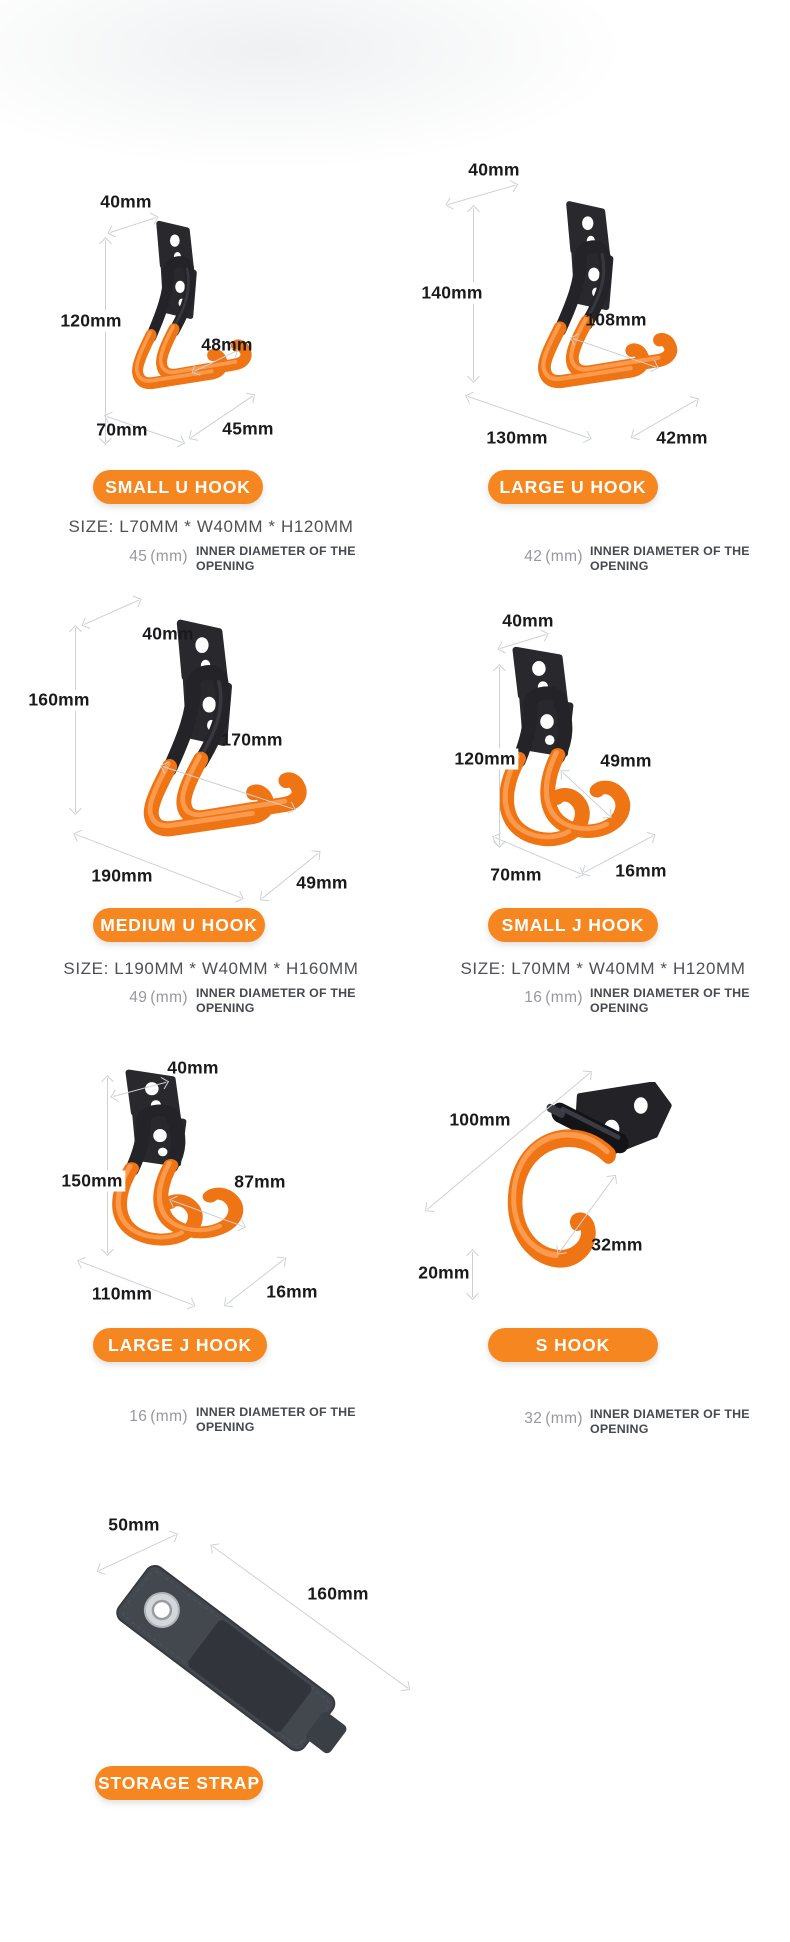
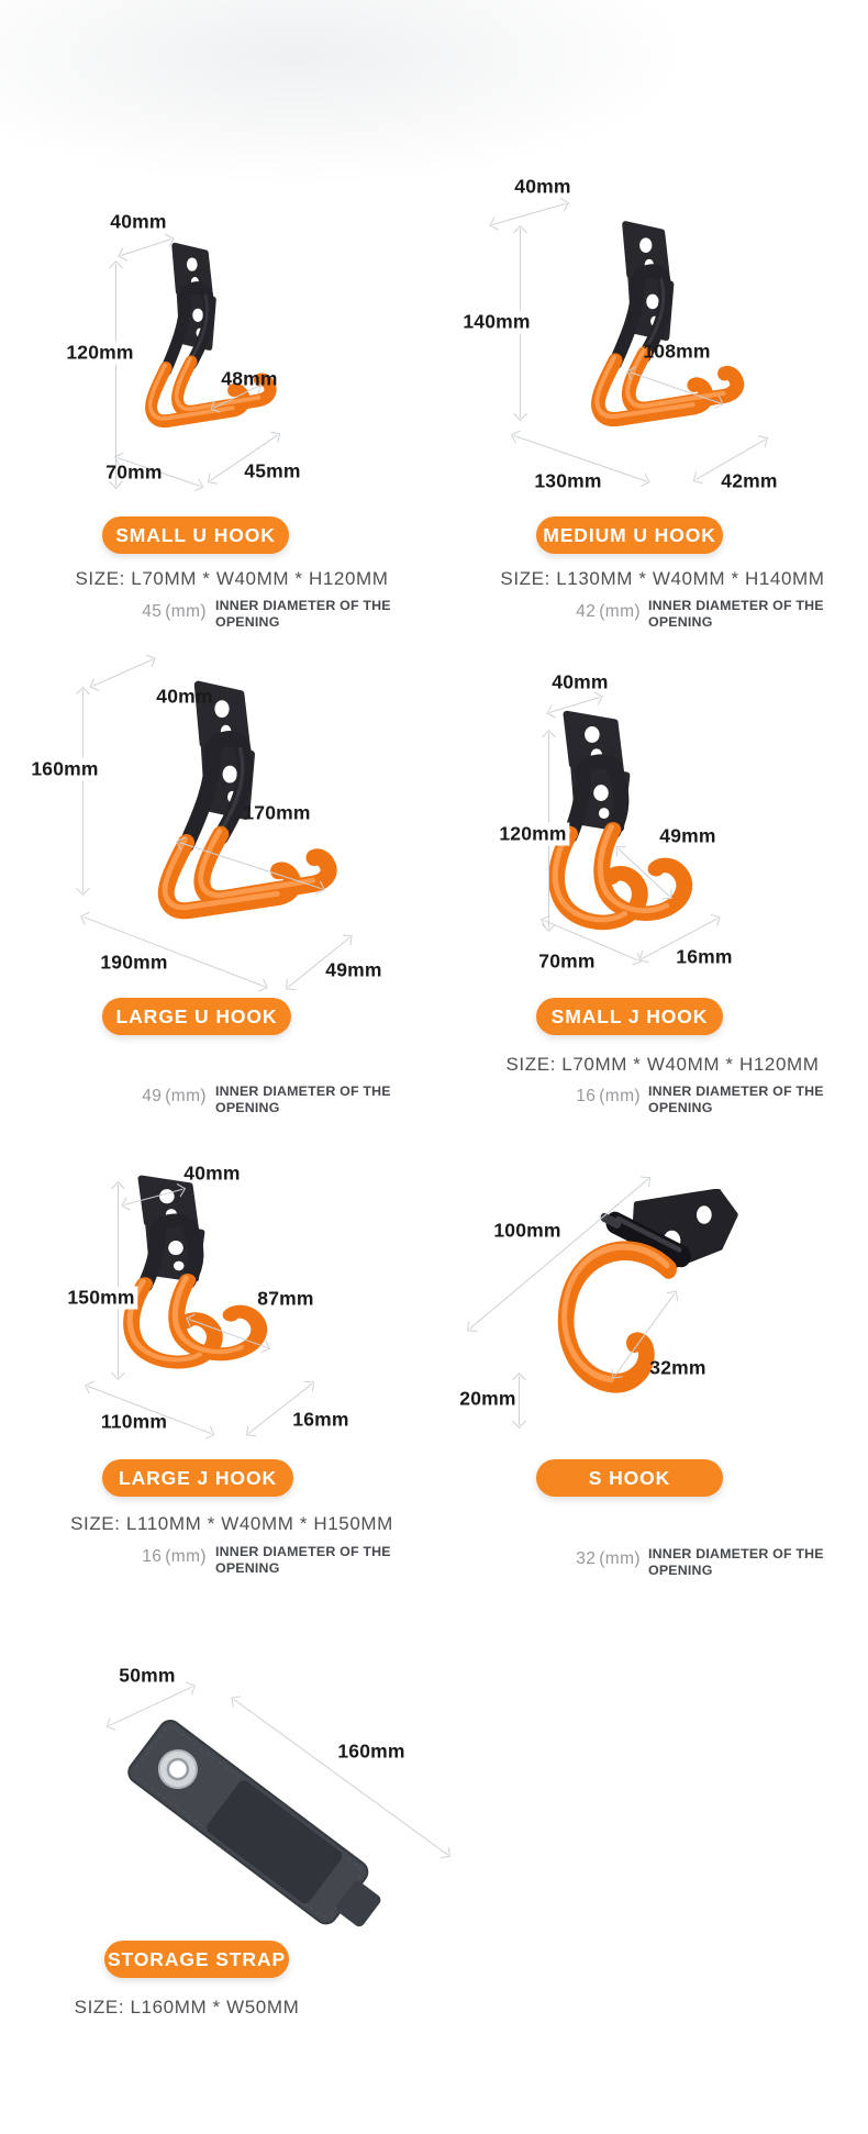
  40mm
  120mm
  48mm
  70mm
  45mm
  SMALL U HOOK
  SIZE: L70MM * W40MM * H120MM
  45 (mm)
  INNER DIAMETER OF THE
  OPENING
  40mm
  140mm
  108mm
  130mm
  42mm
- LARGE U HOOK
+ MEDIUM U HOOK
+ SIZE: L130MM * W40MM * H140MM
  42 (mm)
  INNER DIAMETER OF THE
  OPENING
  40mm
  160mm
  170mm
  190mm
  49mm
- MEDIUM U HOOK
+ LARGE U HOOK
- SIZE: L190MM * W40MM * H160MM
  49 (mm)
  INNER DIAMETER OF THE
  OPENING
  40mm
  120mm
  49mm
  70mm
  16mm
  SMALL J HOOK
  SIZE: L70MM * W40MM * H120MM
  16 (mm)
  INNER DIAMETER OF THE
  OPENING
  40mm
  150mm
  87mm
  110mm
  16mm
  LARGE J HOOK
+ SIZE: L110MM * W40MM * H150MM
  16 (mm)
  INNER DIAMETER OF THE
  OPENING
  100mm
  32mm
  20mm
  S HOOK
  32 (mm)
  INNER DIAMETER OF THE
  OPENING
  50mm
  160mm
  STORAGE STRAP
+ SIZE: L160MM * W50MM
